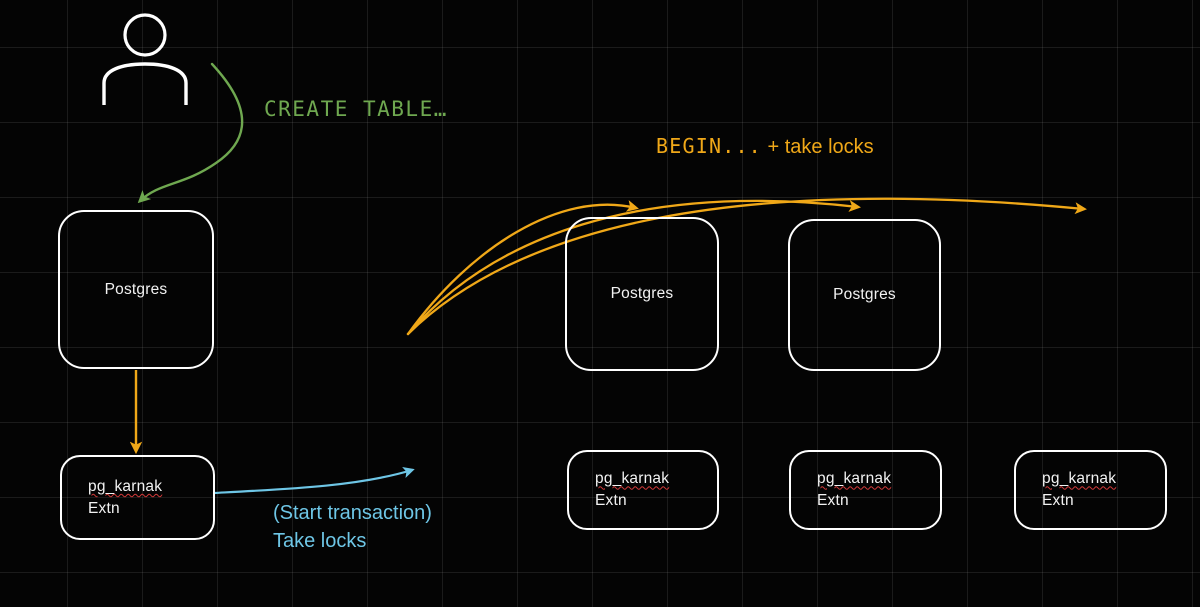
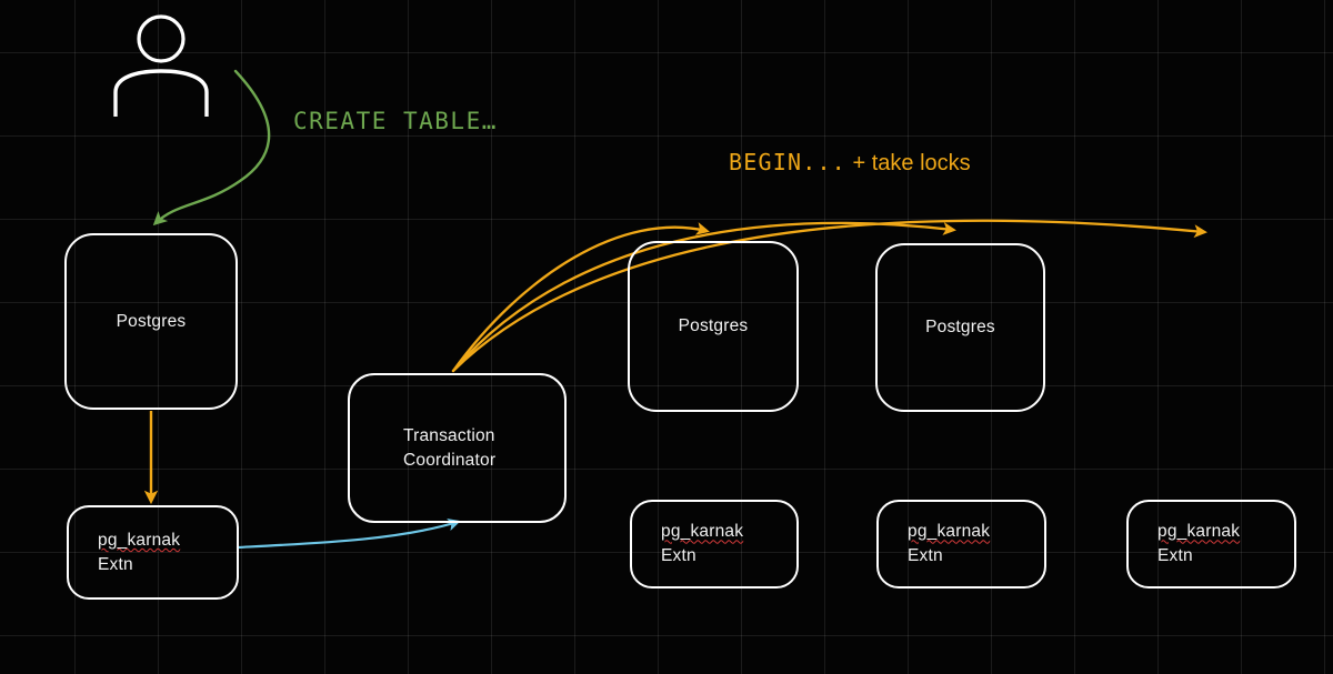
  CREATE TABLE…
  BEGIN... + take locks
- (Start transaction)
- Take locks
  Postgres
  pg_karnak
  Extn
+ Transaction
+ Coordinator
  Postgres
  Postgres
  pg_karnak
  Extn
  pg_karnak
  Extn
  pg_karnak
  Extn
